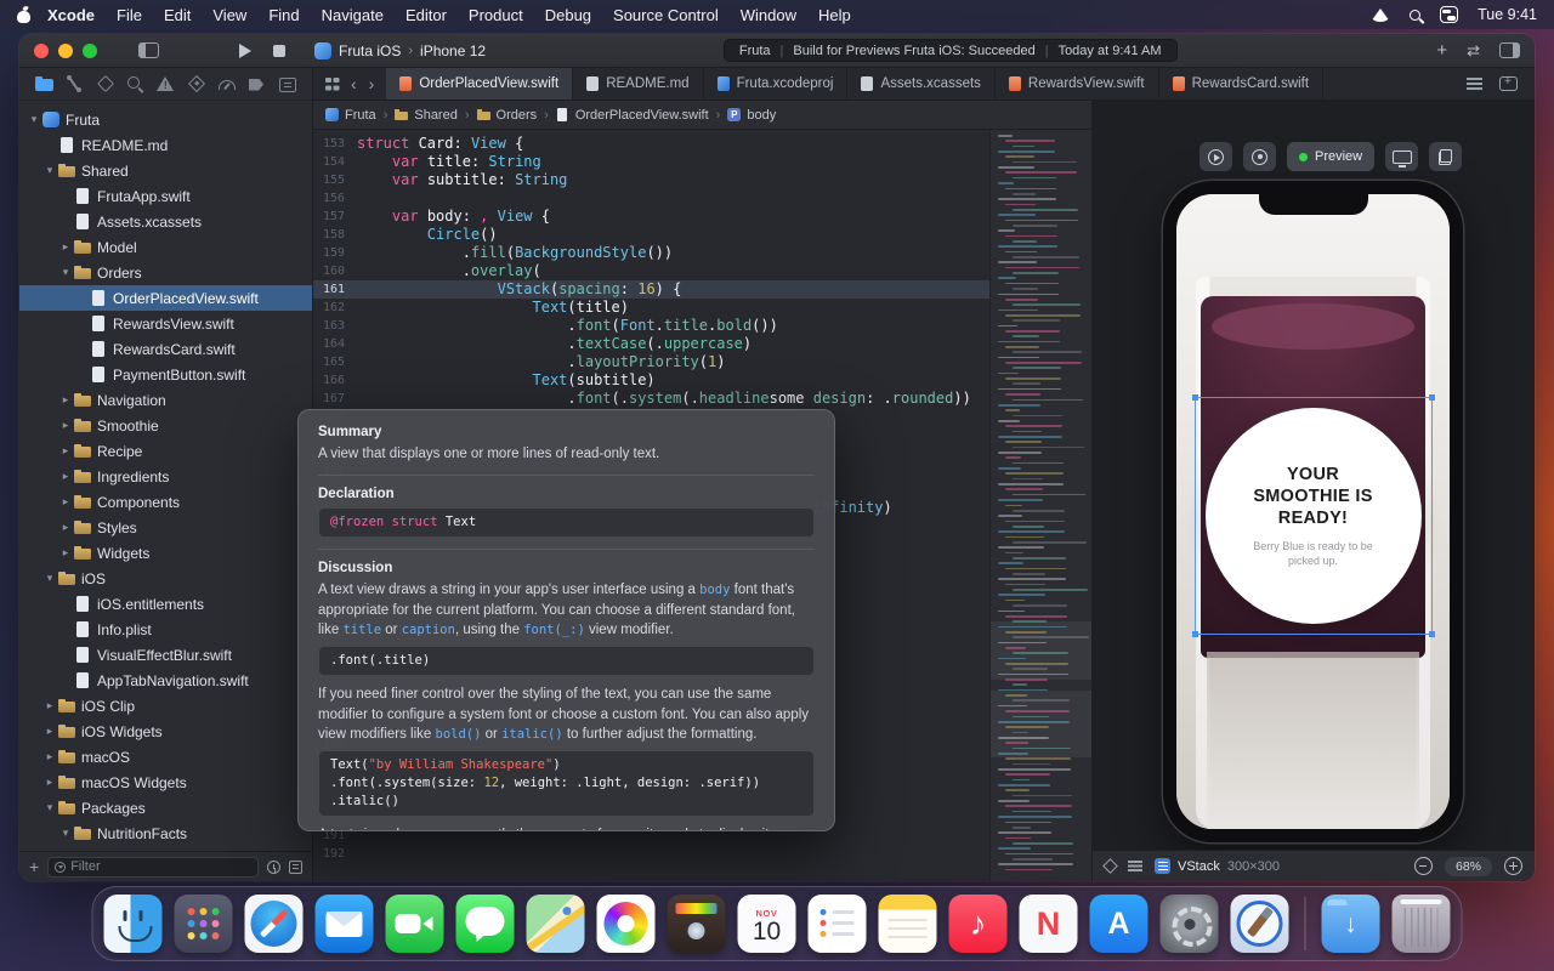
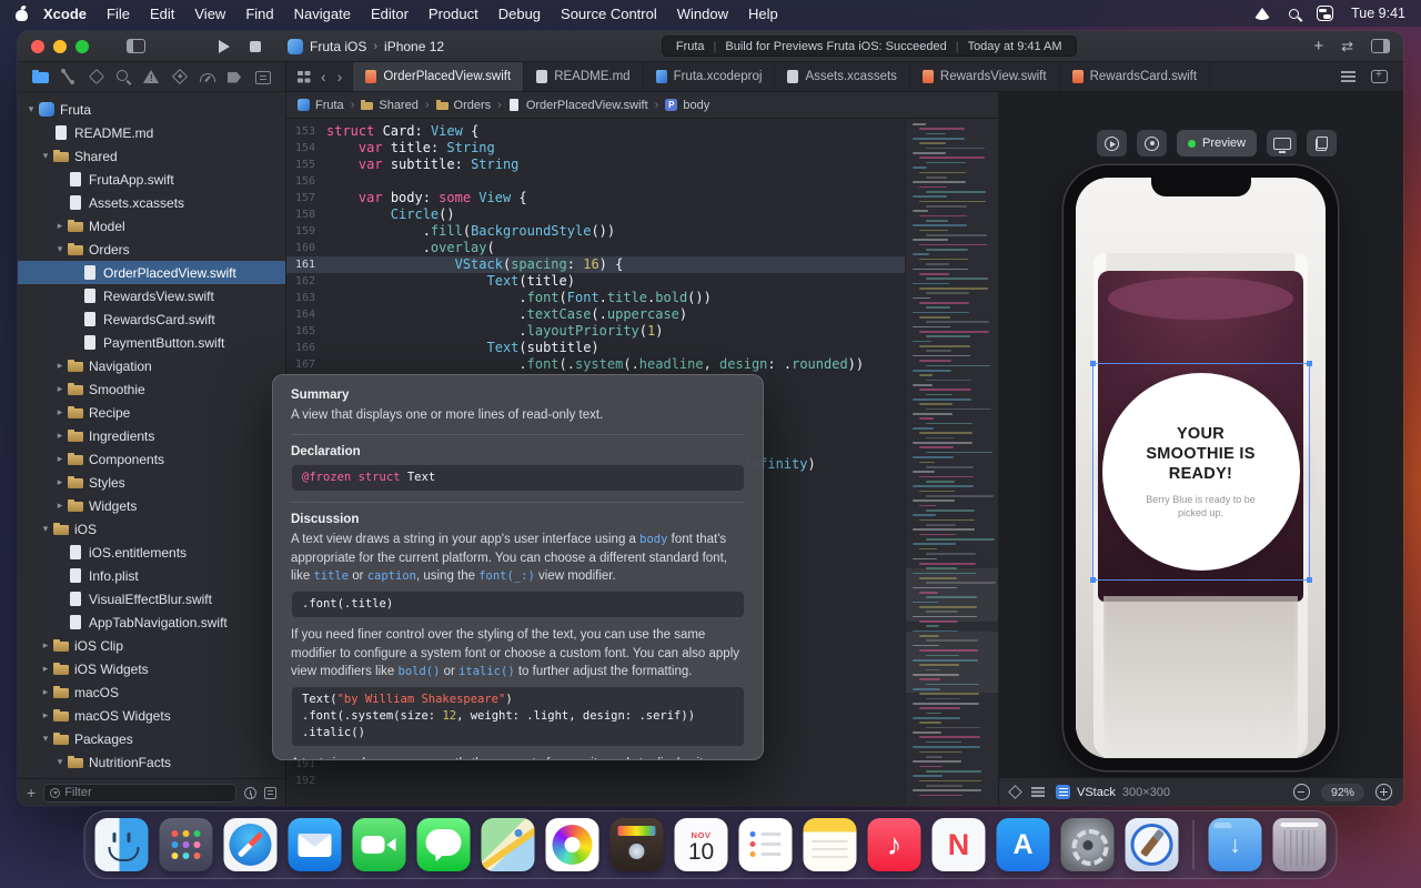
  Xcode
  File
  Edit
  View
  Find
  Navigate
  Editor
  Product
  Debug
  Source Control
  Window
  Help
  Tue 9:41
  Fruta iOS
  ›
  iPhone 12
  Fruta
  |
  Build for Previews Fruta iOS: Succeeded
  |
  Today at 9:41 AM
  +
  ⇄
  ▾
  Fruta
  README.md
  ▾
  Shared
  FrutaApp.swift
  Assets.xcassets
  ▸
  Model
  ▾
  Orders
  OrderPlacedView.swift
  RewardsView.swift
  RewardsCard.swift
  PaymentButton.swift
  ▸
  Navigation
  ▸
  Smoothie
  ▸
  Recipe
  ▸
  Ingredients
  ▸
  Components
  ▸
  Styles
  ▸
  Widgets
  ▾
  iOS
  iOS.entitlements
  Info.plist
  VisualEffectBlur.swift
  AppTabNavigation.swift
  ▸
  iOS Clip
  ▸
  iOS Widgets
  ▸
  macOS
  ▸
  macOS Widgets
  ▾
  Packages
  ▾
  NutritionFacts
  +
  Filter
  ‹
  ›
  OrderPlacedView.swift
  README.md
  Fruta.xcodeproj
  Assets.xcassets
  RewardsView.swift
  RewardsCard.swift
  Fruta
  ›
  Shared
  ›
  Orders
  ›
  OrderPlacedView.swift
  ›
  P
  body
  153
  struct Card: View {
  154
  var title: String
  155
  var subtitle: String
  156
  157
- var body: , View {
+ var body: some View {
  158
  Circle()
  159
  .fill(BackgroundStyle())
  160
  .overlay(
  161
  VStack(spacing: 16) {
  162
  Text(title)
  163
  .font(Font.title.bold())
  164
  .textCase(.uppercase)
  165
  .layoutPriority(1)
  166
  Text(subtitle)
  167
- .font(.system(.headlinesome design: .rounded))
+ .font(.system(.headline, design: .rounded))
  191
  192
  Preview
  YOUR SMOOTHIE IS READY!
  Berry Blue is ready to be picked up.
  VStack
  300×300
- 68%
+ 92%
  Summary
  A view that displays one or more lines of read-only text.
  Declaration
  @frozen struct Text
  Discussion
  A text view draws a string in your app's user interface using a body font that's appropriate for the current platform. You can choose a different standard font, like title or caption, using the font(_:) view modifier.
  .font(.title)
  If you need finer control over the styling of the text, you can use the same modifier to configure a system font or choose a custom font. You can also apply view modifiers like bold() or italic() to further adjust the formatting.
  Text("by William Shakespeare")
  .font(.system(size: 12, weight: .light, design: .serif))
  .italic()
  NOV
  10
  ♪
  N
  A
  ↓
